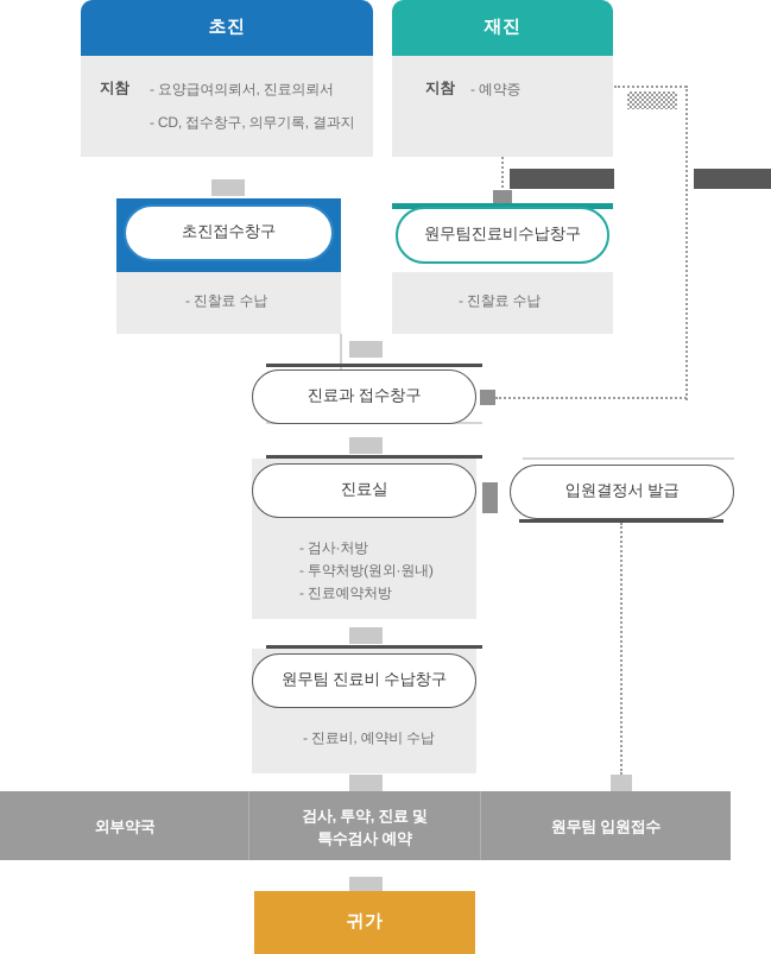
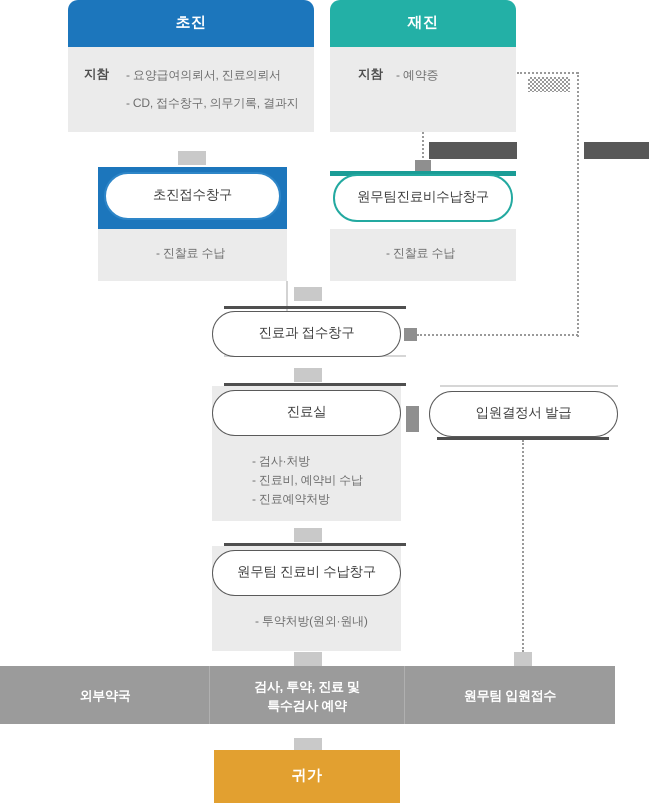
  초진
  재진
  지참
  - 요양급여의뢰서, 진료의뢰서
  - CD, 접수창구, 의무기록, 결과지
  지참
  - 예약증
  초진접수창구
  - 진찰료 수납
  원무팀진료비수납창구
  - 진찰료 수납
  진료과 접수창구
  진료실
  - 검사·처방
- - 투약처방(원외·원내)
+ - 진료비, 예약비 수납
  - 진료예약처방
  입원결정서 발급
  원무팀 진료비 수납창구
- - 진료비, 예약비 수납
+ - 투약처방(원외·원내)
  외부약국
  검사, 투약, 진료 및
  특수검사 예약
  원무팀 입원접수
  귀가
